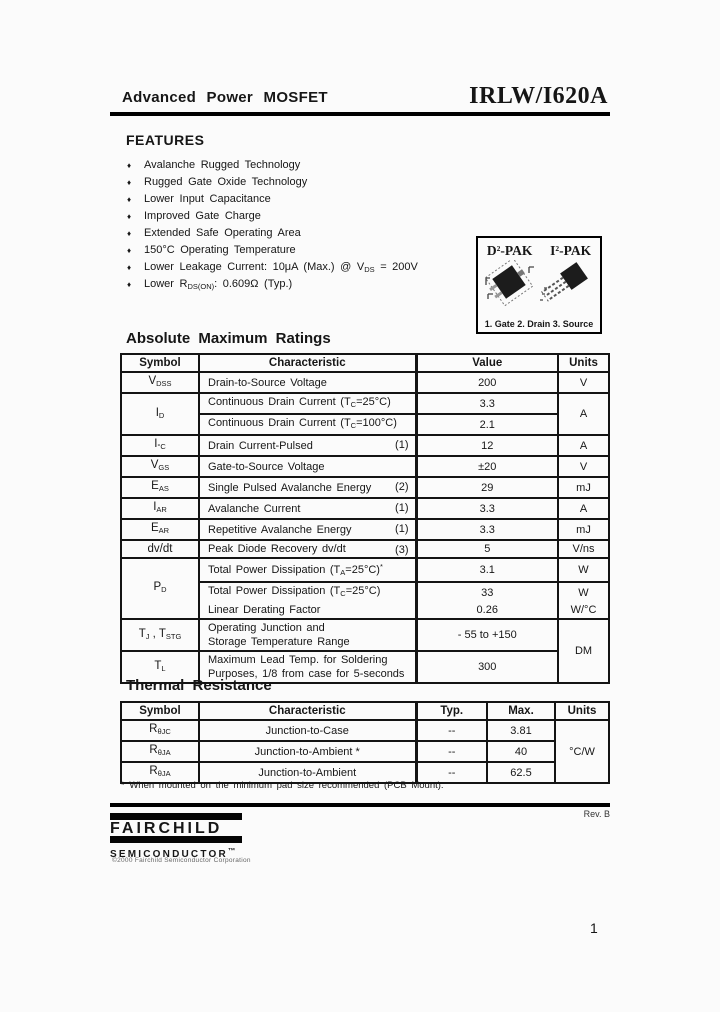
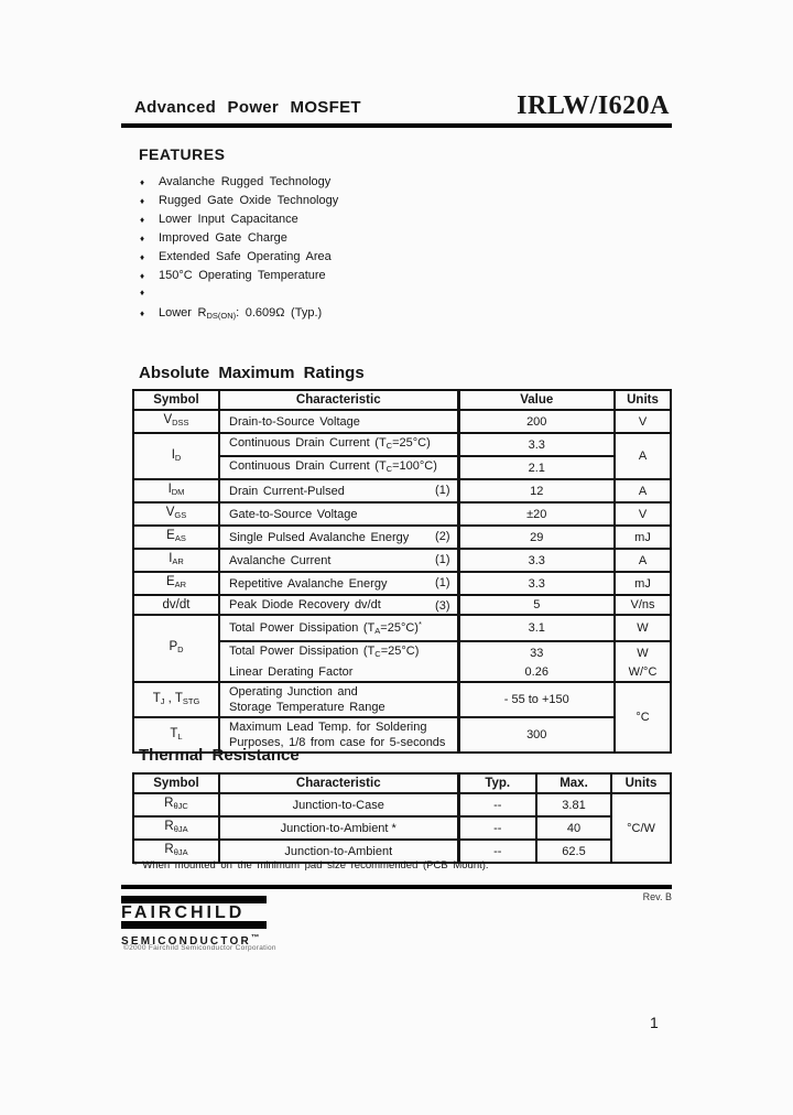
  Advanced Power MOSFET
  IRLW/I620A
  FEATURES
  ♦
  Avalanche Rugged Technology
  ♦
  Rugged Gate Oxide Technology
  ♦
  Lower Input Capacitance
  ♦
  Improved Gate Charge
  ♦
  Extended Safe Operating Area
  ♦
  150°C Operating Temperature
  ♦
- Lower Leakage Current: 10μA (Max.) @ VDS = 200V
  ♦
  Lower RDS(ON): 0.609Ω (Typ.)
- D2-PAK
- I2-PAK
- 1. Gate 2. Drain 3. Source
  Absolute Maximum Ratings
  Symbol	Characteristic	Value	Units
  VDSS	Drain-to-Source Voltage	200	V
  ID	Continuous Drain Current (TC=25°C)	3.3	A
  Continuous Drain Current (TC=100°C)	2.1
- I°C	Drain Current-Pulsed (1)	12	A
+ IDM	Drain Current-Pulsed (1)	12	A
  VGS	Gate-to-Source Voltage	±20	V
  EAS	Single Pulsed Avalanche Energy (2)	29	mJ
  IAR	Avalanche Current (1)	3.3	A
  EAR	Repetitive Avalanche Energy (1)	3.3	mJ
  dv/dt	Peak Diode Recovery dv/dt (3)	5	V/ns
  PD	Total Power Dissipation (TA=25°C)*	3.1	W
  Total Power Dissipation (TC=25°C)	33	W
  Linear Derating Factor	0.26	W/°C
- TJ , TSTG	Operating Junction andStorage Temperature Range	- 55 to +150	DM
+ TJ , TSTG	Operating Junction andStorage Temperature Range	- 55 to +150	°C
  TL	Maximum Lead Temp. for SolderingPurposes, 1/8 from case for 5-seconds	300
  Thermal Resistance
  Symbol	Characteristic	Typ.	Max.	Units
  RθJC	Junction-to-Case	--	3.81	°C/W
  RθJA	Junction-to-Ambient *	--	40
  RθJA	Junction-to-Ambient	--	62.5
  * When mounted on the minimum pad size recommended (PCB Mount).
  Rev. B
  FAIRCHILD
  SEMICONDUCTOR™
  1
